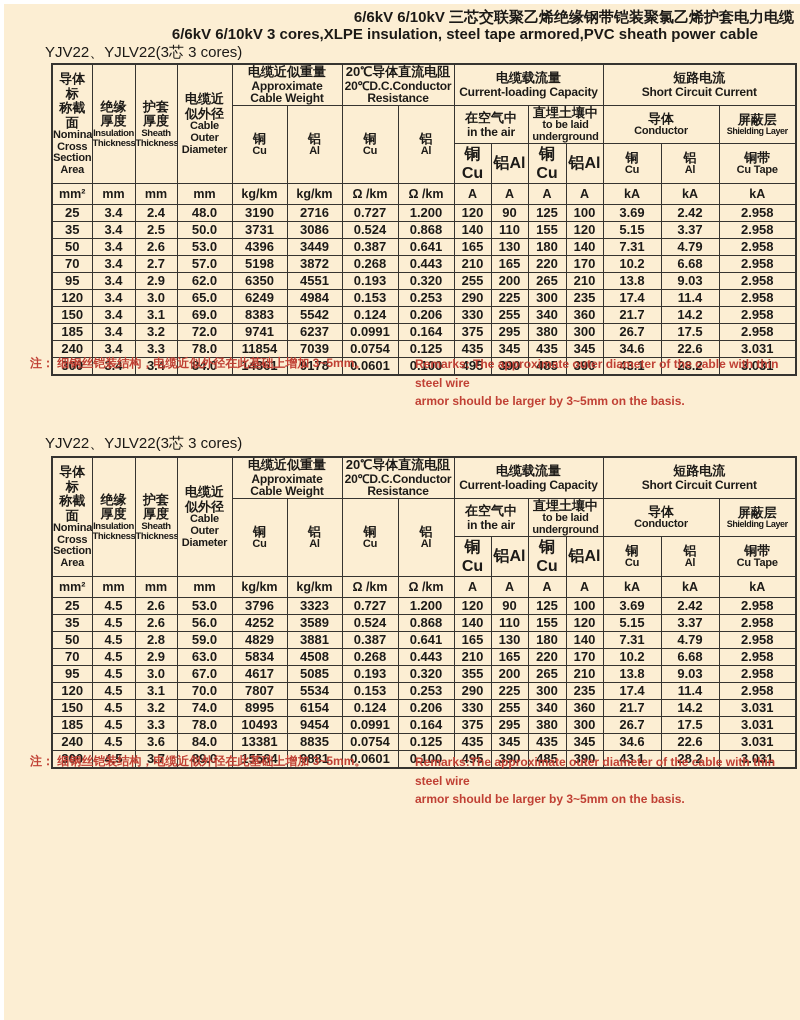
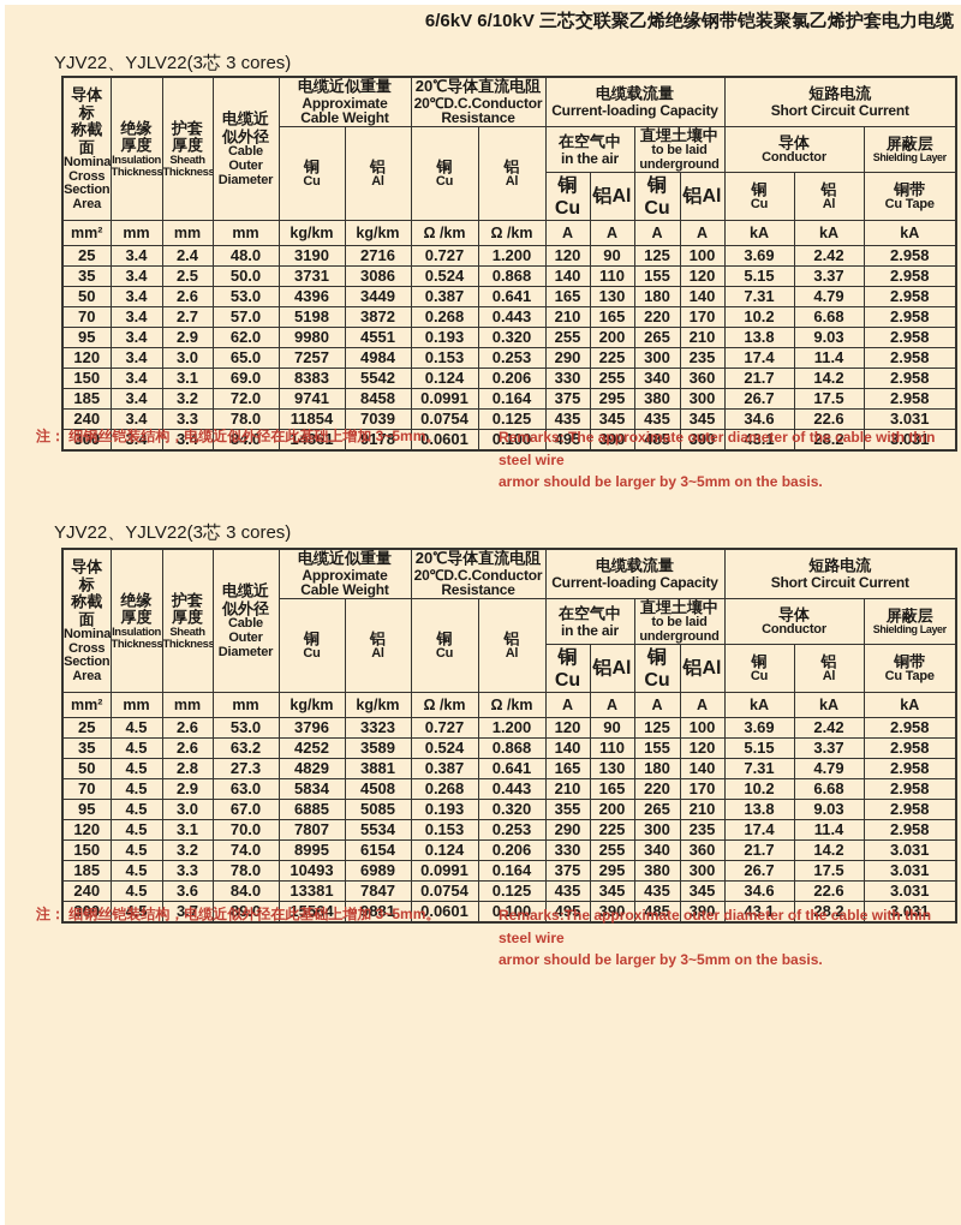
  6/6kV 6/10kV 三芯交联聚乙烯绝缘钢带铠装聚氯乙烯护套电力电缆
- 6/6kV 6/10kV 3 cores,XLPE insulation, steel tape armored,PVC sheath power cable
  YJV22、YJLV22(3芯 3 cores)
  导体标 称截面Nomina Cross Section Area	绝缘 厚度Insulation Thickness	护套 厚度Sheath Thickness	电缆近 似外径Cable Outer Diameter	电缆近似重量Approximate Cable Weight	20℃导体直流电阻20℃D.C.Conductor Resistance	电缆载流量Current-loading Capacity	短路电流Short Circuit Current
  铜Cu	铝Al	铜Cu	铝Al	在空气中in the air	直埋土壤中to be laid underground	导体Conductor	屏蔽层Shielding Layer
  铜Cu	铝Al	铜Cu	铝Al	铜Cu	铝Al	铜带Cu Tape
  mm²	mm	mm	mm	kg/km	kg/km	Ω /km	Ω /km	A	A	A	A	kA	kA	kA
  25	3.4	2.4	48.0	3190	2716	0.727	1.200	120	90	125	100	3.69	2.42	2.958
  35	3.4	2.5	50.0	3731	3086	0.524	0.868	140	110	155	120	5.15	3.37	2.958
  50	3.4	2.6	53.0	4396	3449	0.387	0.641	165	130	180	140	7.31	4.79	2.958
  70	3.4	2.7	57.0	5198	3872	0.268	0.443	210	165	220	170	10.2	6.68	2.958
- 95	3.4	2.9	62.0	6350	4551	0.193	0.320	255	200	265	210	13.8	9.03	2.958
+ 95	3.4	2.9	62.0	9980	4551	0.193	0.320	255	200	265	210	13.8	9.03	2.958
- 120	3.4	3.0	65.0	6249	4984	0.153	0.253	290	225	300	235	17.4	11.4	2.958
+ 120	3.4	3.0	65.0	7257	4984	0.153	0.253	290	225	300	235	17.4	11.4	2.958
  150	3.4	3.1	69.0	8383	5542	0.124	0.206	330	255	340	360	21.7	14.2	2.958
- 185	3.4	3.2	72.0	9741	6237	0.0991	0.164	375	295	380	300	26.7	17.5	2.958
+ 185	3.4	3.2	72.0	9741	8458	0.0991	0.164	375	295	380	300	26.7	17.5	2.958
  240	3.4	3.3	78.0	11854	7039	0.0754	0.125	435	345	435	345	34.6	22.6	3.031
  300	3.4	3.4	84.0	14861	9178	0.0601	0.100	495	390	485	390	43.1	28.2	3.031
  注： 细钢丝铠装结构，电缆近似外径在此基础上增加 3~5mm。
  Remarks: The approximate outer diameter of the cable with thin steel wire
  armor should be larger by 3~5mm on the basis.
  YJV22、YJLV22(3芯 3 cores)
  导体标 称截面Nomina Cross Section Area	绝缘 厚度Insulation Thickness	护套 厚度Sheath Thickness	电缆近 似外径Cable Outer Diameter	电缆近似重量Approximate Cable Weight	20℃导体直流电阻20℃D.C.Conductor Resistance	电缆载流量Current-loading Capacity	短路电流Short Circuit Current
  铜Cu	铝Al	铜Cu	铝Al	在空气中in the air	直埋土壤中to be laid underground	导体Conductor	屏蔽层Shielding Layer
  铜Cu	铝Al	铜Cu	铝Al	铜Cu	铝Al	铜带Cu Tape
  mm²	mm	mm	mm	kg/km	kg/km	Ω /km	Ω /km	A	A	A	A	kA	kA	kA
  25	4.5	2.6	53.0	3796	3323	0.727	1.200	120	90	125	100	3.69	2.42	2.958
- 35	4.5	2.6	56.0	4252	3589	0.524	0.868	140	110	155	120	5.15	3.37	2.958
+ 35	4.5	2.6	63.2	4252	3589	0.524	0.868	140	110	155	120	5.15	3.37	2.958
- 50	4.5	2.8	59.0	4829	3881	0.387	0.641	165	130	180	140	7.31	4.79	2.958
+ 50	4.5	2.8	27.3	4829	3881	0.387	0.641	165	130	180	140	7.31	4.79	2.958
  70	4.5	2.9	63.0	5834	4508	0.268	0.443	210	165	220	170	10.2	6.68	2.958
- 95	4.5	3.0	67.0	4617	5085	0.193	0.320	355	200	265	210	13.8	9.03	2.958
+ 95	4.5	3.0	67.0	6885	5085	0.193	0.320	355	200	265	210	13.8	9.03	2.958
  120	4.5	3.1	70.0	7807	5534	0.153	0.253	290	225	300	235	17.4	11.4	2.958
  150	4.5	3.2	74.0	8995	6154	0.124	0.206	330	255	340	360	21.7	14.2	3.031
- 185	4.5	3.3	78.0	10493	9454	0.0991	0.164	375	295	380	300	26.7	17.5	3.031
+ 185	4.5	3.3	78.0	10493	6989	0.0991	0.164	375	295	380	300	26.7	17.5	3.031
- 240	4.5	3.6	84.0	13381	8835	0.0754	0.125	435	345	435	345	34.6	22.6	3.031
+ 240	4.5	3.6	84.0	13381	7847	0.0754	0.125	435	345	435	345	34.6	22.6	3.031
  300	4.5	3.7	89.0	15564	9881	0.0601	0.100	495	390	485	390	43.1	28.2	3.031
  注： 细钢丝铠装结构，电缆近似外径在此基础上增加 3~5mm。
  Remarks:The approximate outer diameter of the cable with thin steel wire
  armor should be larger by 3~5mm on the basis.
